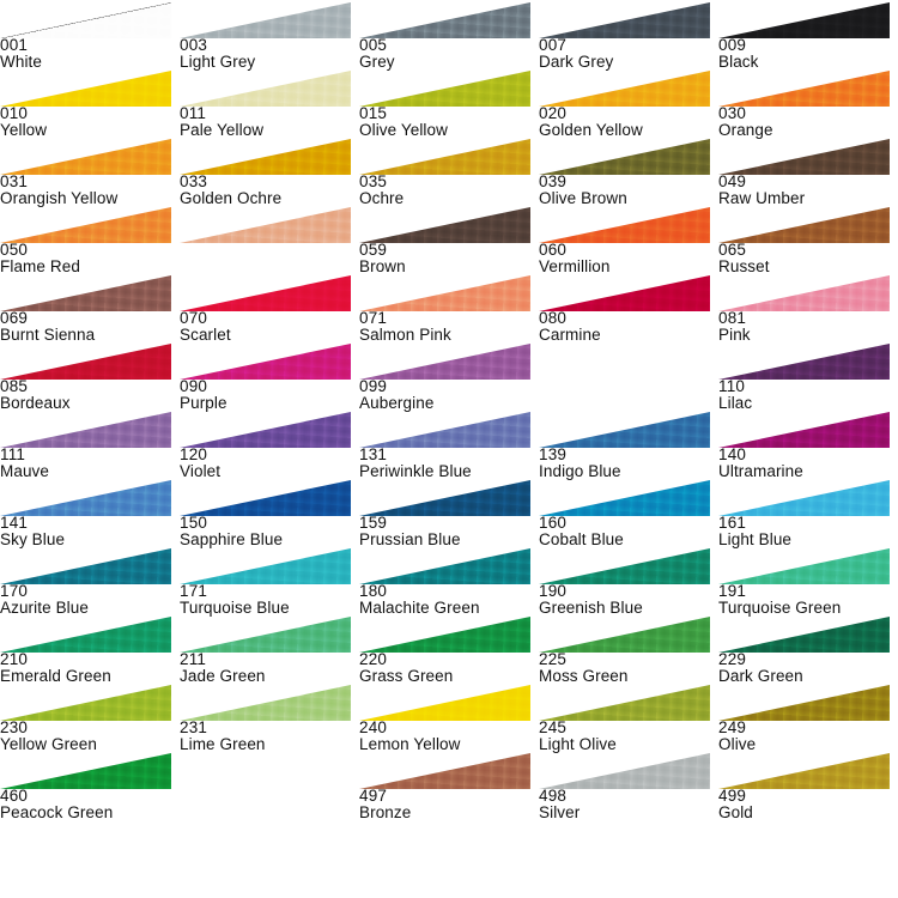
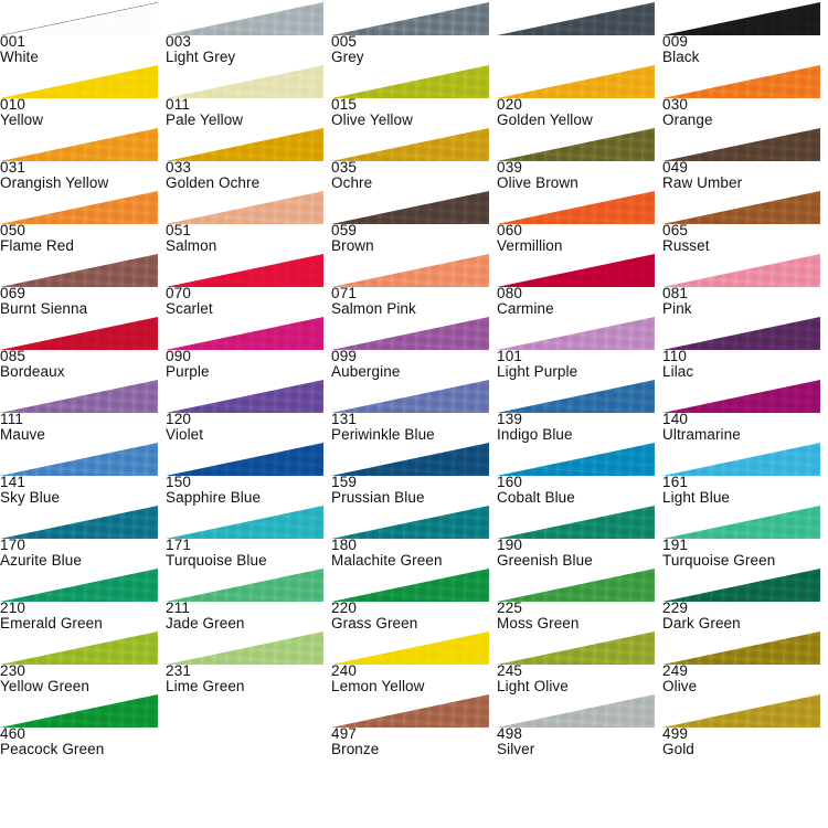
  001
  White
  003
  Light Grey
  005
  Grey
- 007
- Dark Grey
  009
  Black
  010
  Yellow
  011
  Pale Yellow
  015
  Olive Yellow
  020
  Golden Yellow
  030
  Orange
  031
  Orangish Yellow
  033
  Golden Ochre
  035
  Ochre
  039
  Olive Brown
  049
  Raw Umber
  050
  Flame Red
+ 051
+ Salmon
  059
  Brown
  060
  Vermillion
  065
  Russet
  069
  Burnt Sienna
  070
  Scarlet
  071
  Salmon Pink
  080
  Carmine
  081
  Pink
  085
  Bordeaux
  090
  Purple
  099
  Aubergine
+ 101
+ Light Purple
  110
  Lilac
  111
  Mauve
  120
  Violet
  131
  Periwinkle Blue
  139
  Indigo Blue
  140
  Ultramarine
  141
  Sky Blue
  150
  Sapphire Blue
  159
  Prussian Blue
  160
  Cobalt Blue
  161
  Light Blue
  170
  Azurite Blue
  171
  Turquoise Blue
  180
  Malachite Green
  190
  Greenish Blue
  191
  Turquoise Green
  210
  Emerald Green
  211
  Jade Green
  220
  Grass Green
  225
  Moss Green
  229
  Dark Green
  230
  Yellow Green
  231
  Lime Green
  240
  Lemon Yellow
  245
  Light Olive
  249
  Olive
  460
  Peacock Green
  497
  Bronze
  498
  Silver
  499
  Gold
